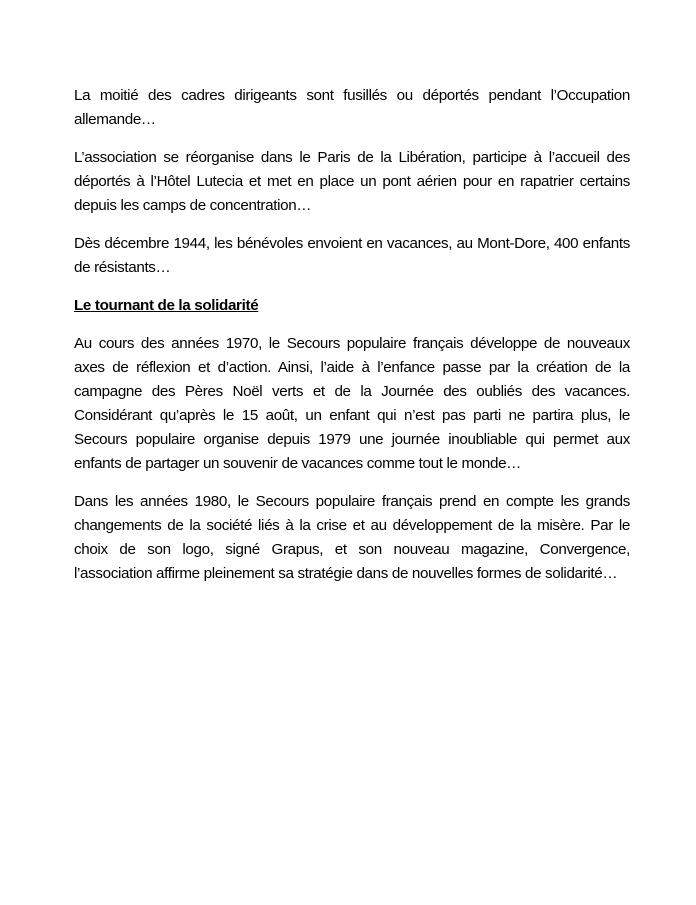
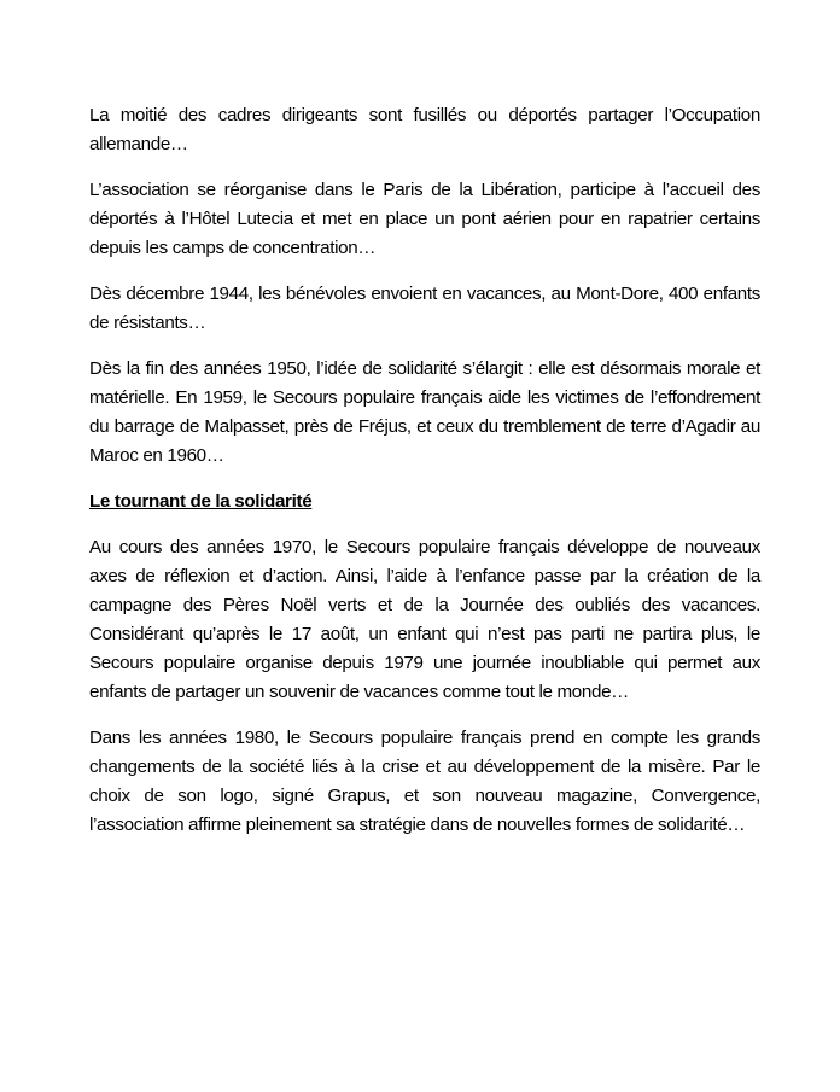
- La moitié des cadres dirigeants sont fusillés ou déportés pendant l’Occupation allemande…
+ La moitié des cadres dirigeants sont fusillés ou déportés partager l’Occupation allemande…
  L’association se réorganise dans le Paris de la Libération, participe à l’accueil des déportés à l’Hôtel Lutecia et met en place un pont aérien pour en rapatrier certains depuis les camps de concentration…
  Dès décembre 1944, les bénévoles envoient en vacances, au Mont-Dore, 400 enfants de résistants…
+ Dès la fin des années 1950, l’idée de solidarité s’élargit : elle est désormais morale et matérielle. En 1959, le Secours populaire français aide les victimes de l’effondrement du barrage de Malpasset, près de Fréjus, et ceux du tremblement de terre d’Agadir au Maroc en 1960…
  Le tournant de la solidarité
- Au cours des années 1970, le Secours populaire français développe de nouveaux axes de réflexion et d’action. Ainsi, l’aide à l’enfance passe par la création de la campagne des Pères Noël verts et de la Journée des oubliés des vacances. Considérant qu’après le 15 août, un enfant qui n’est pas parti ne partira plus, le Secours populaire organise depuis 1979 une journée inoubliable qui permet aux enfants de partager un souvenir de vacances comme tout le monde…
+ Au cours des années 1970, le Secours populaire français développe de nouveaux axes de réflexion et d’action. Ainsi, l’aide à l’enfance passe par la création de la campagne des Pères Noël verts et de la Journée des oubliés des vacances. Considérant qu’après le 17 août, un enfant qui n’est pas parti ne partira plus, le Secours populaire organise depuis 1979 une journée inoubliable qui permet aux enfants de partager un souvenir de vacances comme tout le monde…
  Dans les années 1980, le Secours populaire français prend en compte les grands changements de la société liés à la crise et au développement de la misère. Par le choix de son logo, signé Grapus, et son nouveau magazine, Convergence, l’association affirme pleinement sa stratégie dans de nouvelles formes de solidarité…
